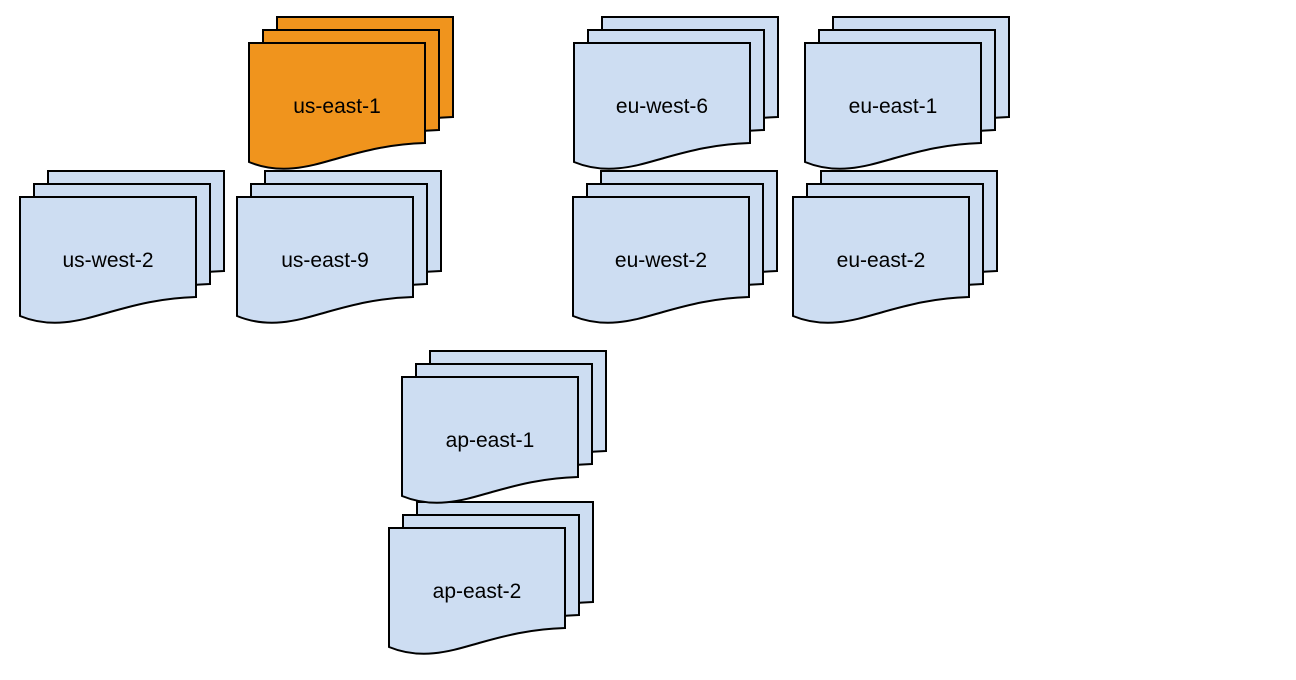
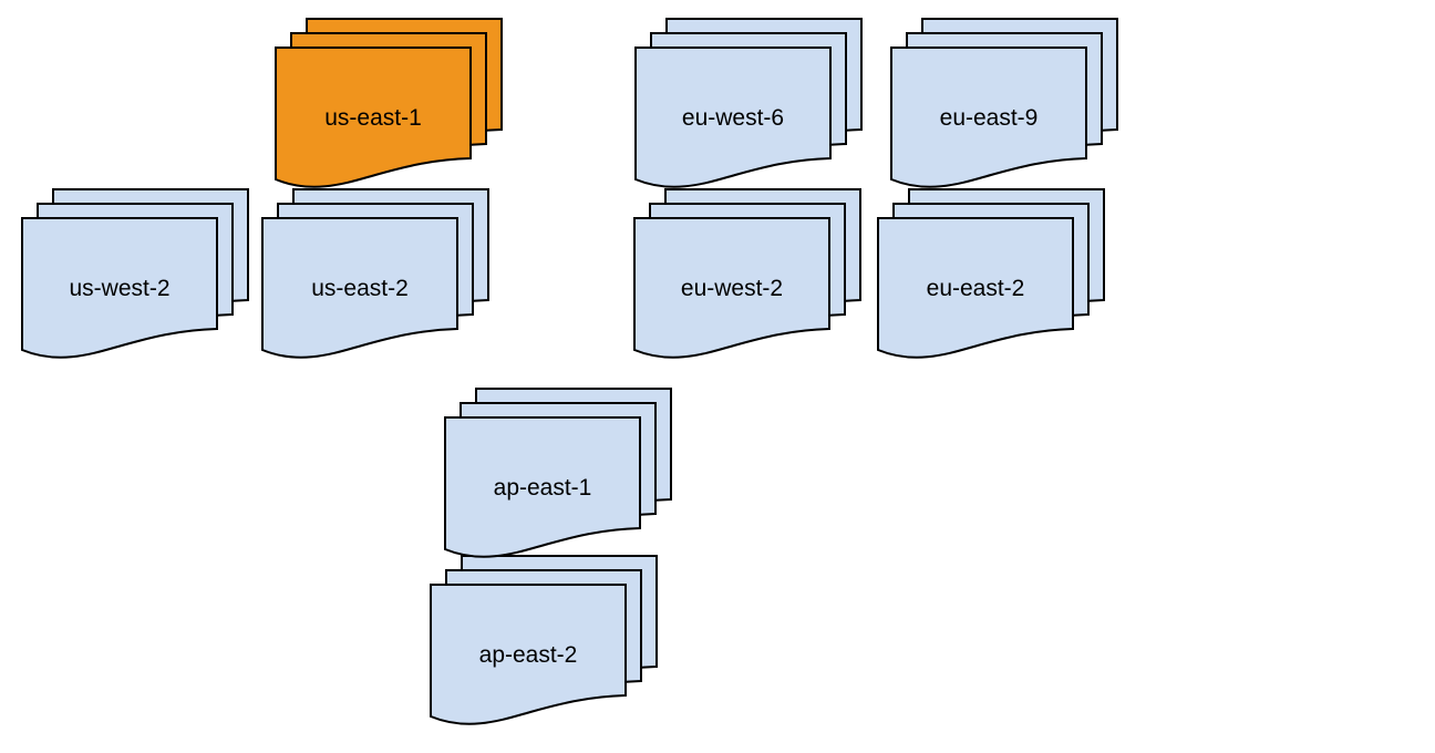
  us-east-1
  eu-west-6
- eu-east-1
+ eu-east-9
  us-west-2
- us-east-9
+ us-east-2
  eu-west-2
  eu-east-2
  ap-east-1
  ap-east-2
